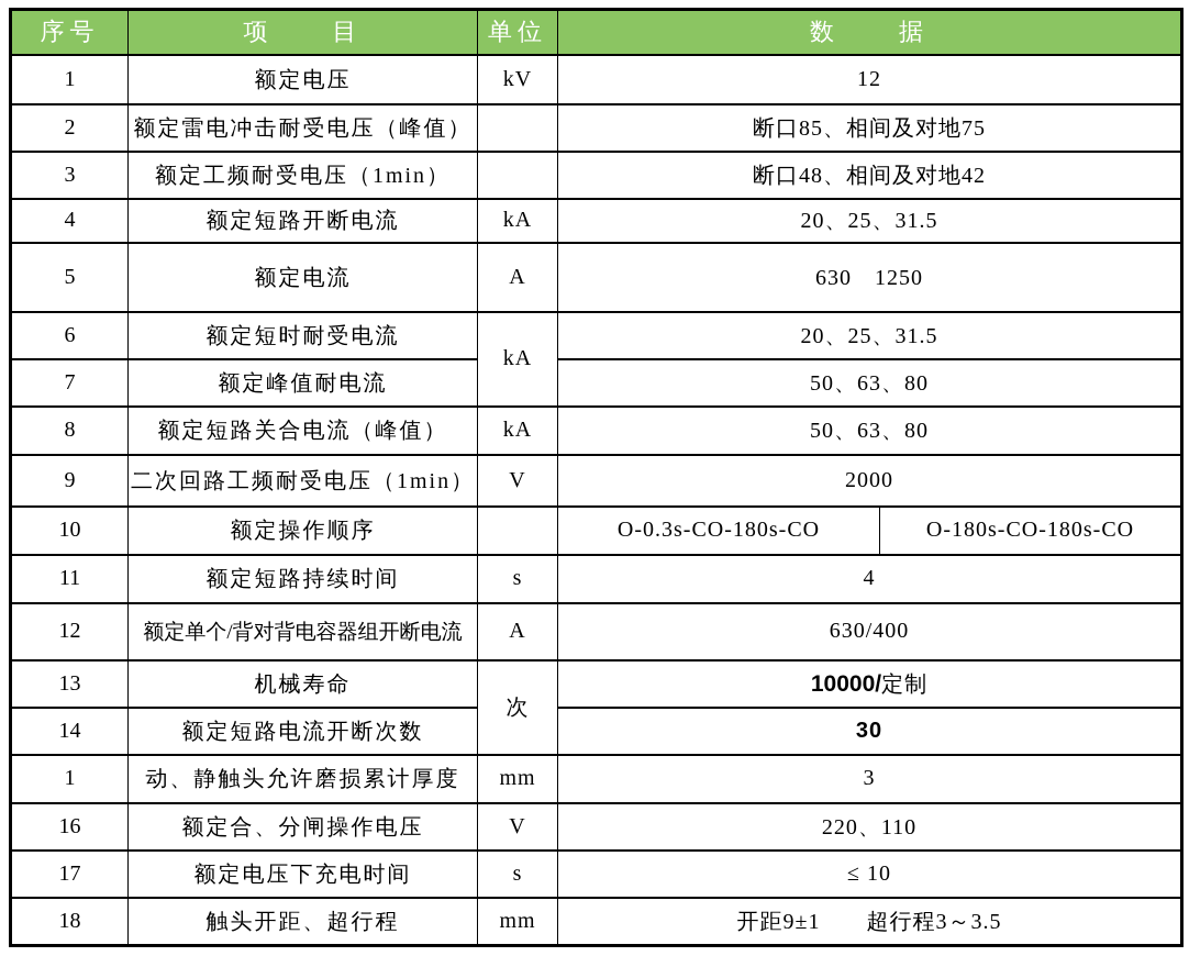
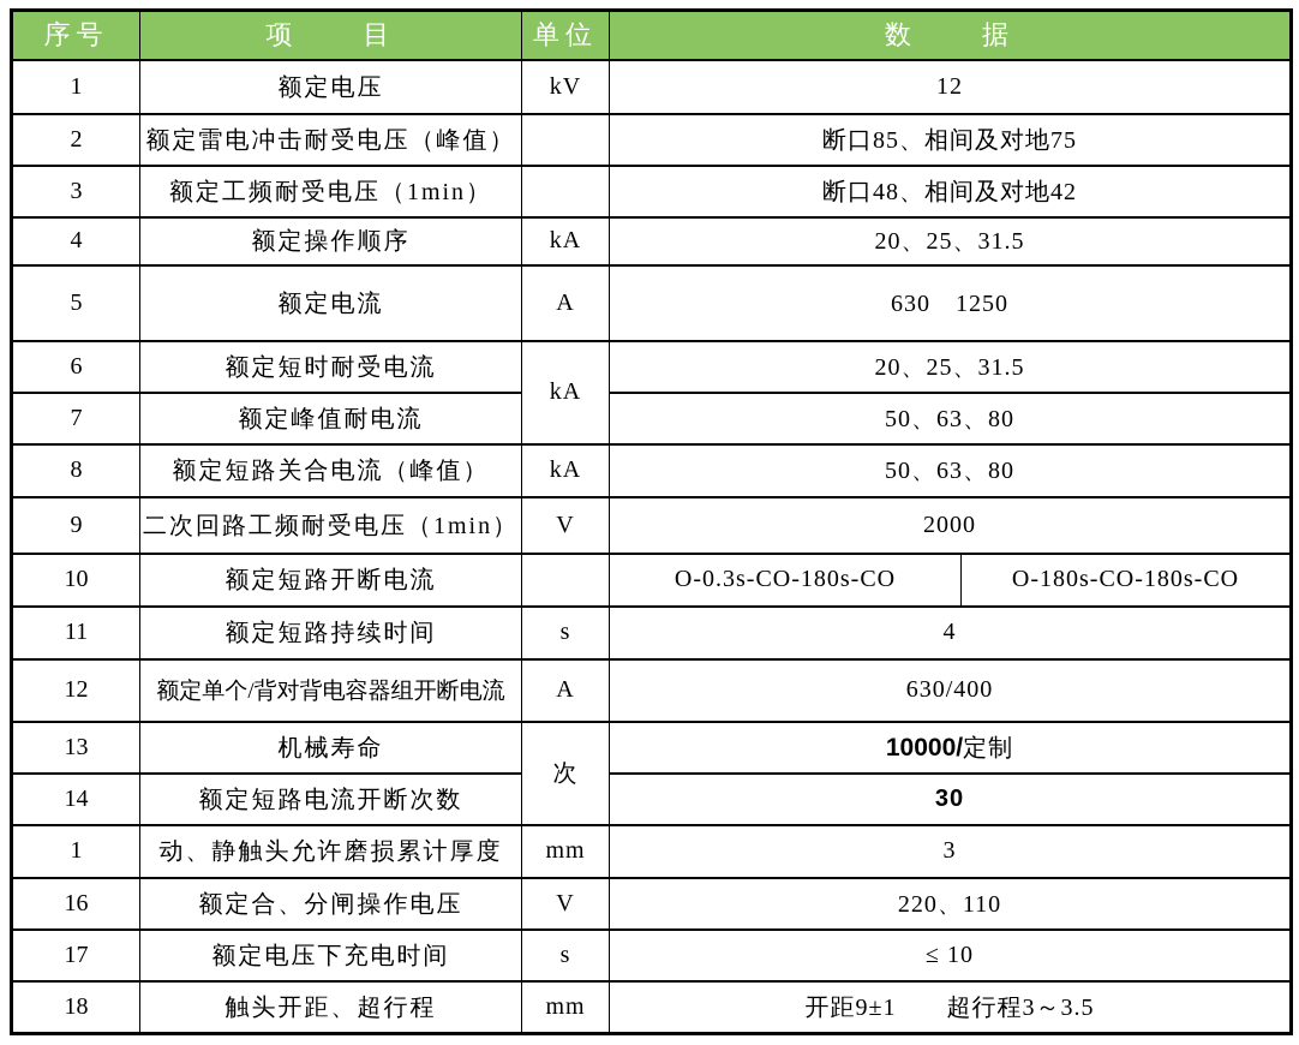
  序号	项 目	单位	数 据
  1	额定电压	kV	12
  2	额定雷电冲击耐受电压（峰值）		断口85、相间及对地75
  3	额定工频耐受电压（1min）		断口48、相间及对地42
- 4	额定短路开断电流	kA	20、25、31.5
+ 4	额定操作顺序	kA	20、25、31.5
  5	额定电流	A	630 1250
  6	额定短时耐受电流	kA	20、25、31.5
  7	额定峰值耐电流	50、63、80
  8	额定短路关合电流（峰值）	kA	50、63、80
  9	二次回路工频耐受电压（1min）	V	2000
- 10	额定操作顺序		O-0.3s-CO-180s-CO	O-180s-CO-180s-CO
+ 10	额定短路开断电流		O-0.3s-CO-180s-CO	O-180s-CO-180s-CO
  11	额定短路持续时间	s	4
  12	额定单个/背对背电容器组开断电流	A	630/400
  13	机械寿命	次	10000/定制
  14	额定短路电流开断次数	30
  1	动、静触头允许磨损累计厚度	mm	3
  16	额定合、分闸操作电压	V	220、110
  17	额定电压下充电时间	s	≤ 10
  18	触头开距、超行程	mm	开距9±1 超行程3～3.5
